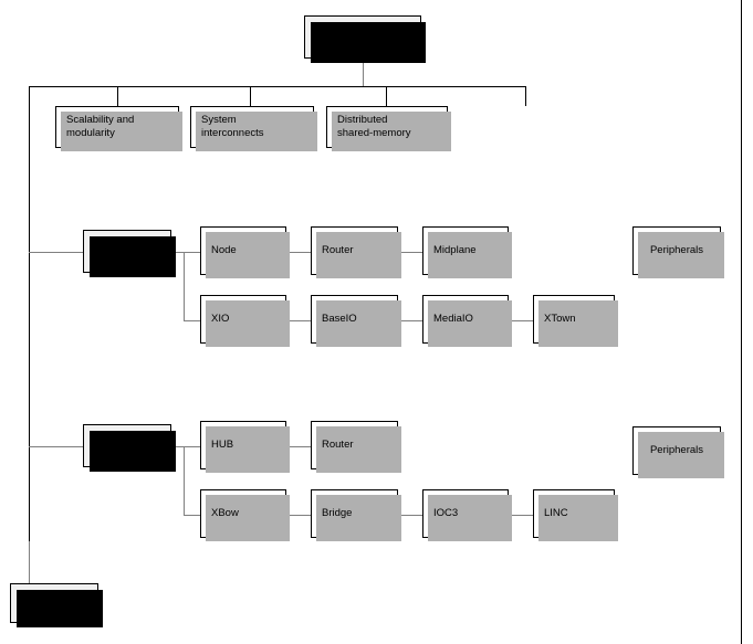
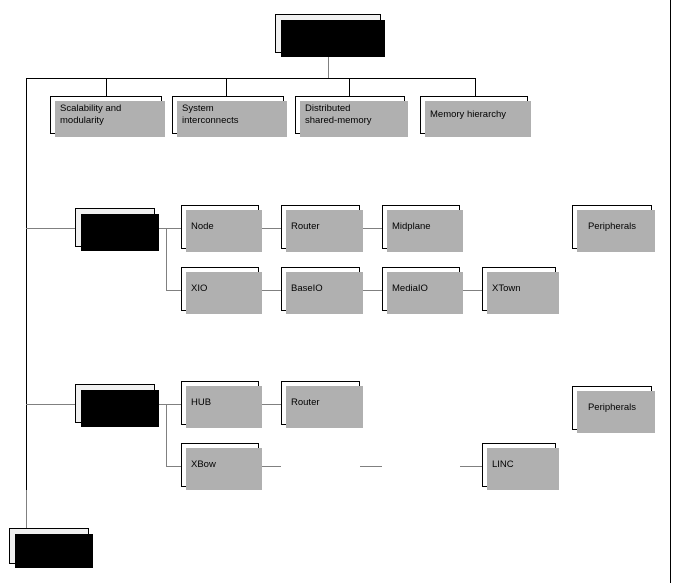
  Scalability and
  modularity
  System
  interconnects
  Distributed
  shared-memory
+ Memory hierarchy
  Node
  Router
  Midplane
  Peripherals
  XIO
  BaseIO
  MediaIO
  XTown
  HUB
  Router
  Peripherals
  XBow
- Bridge
- IOC3
  LINC
